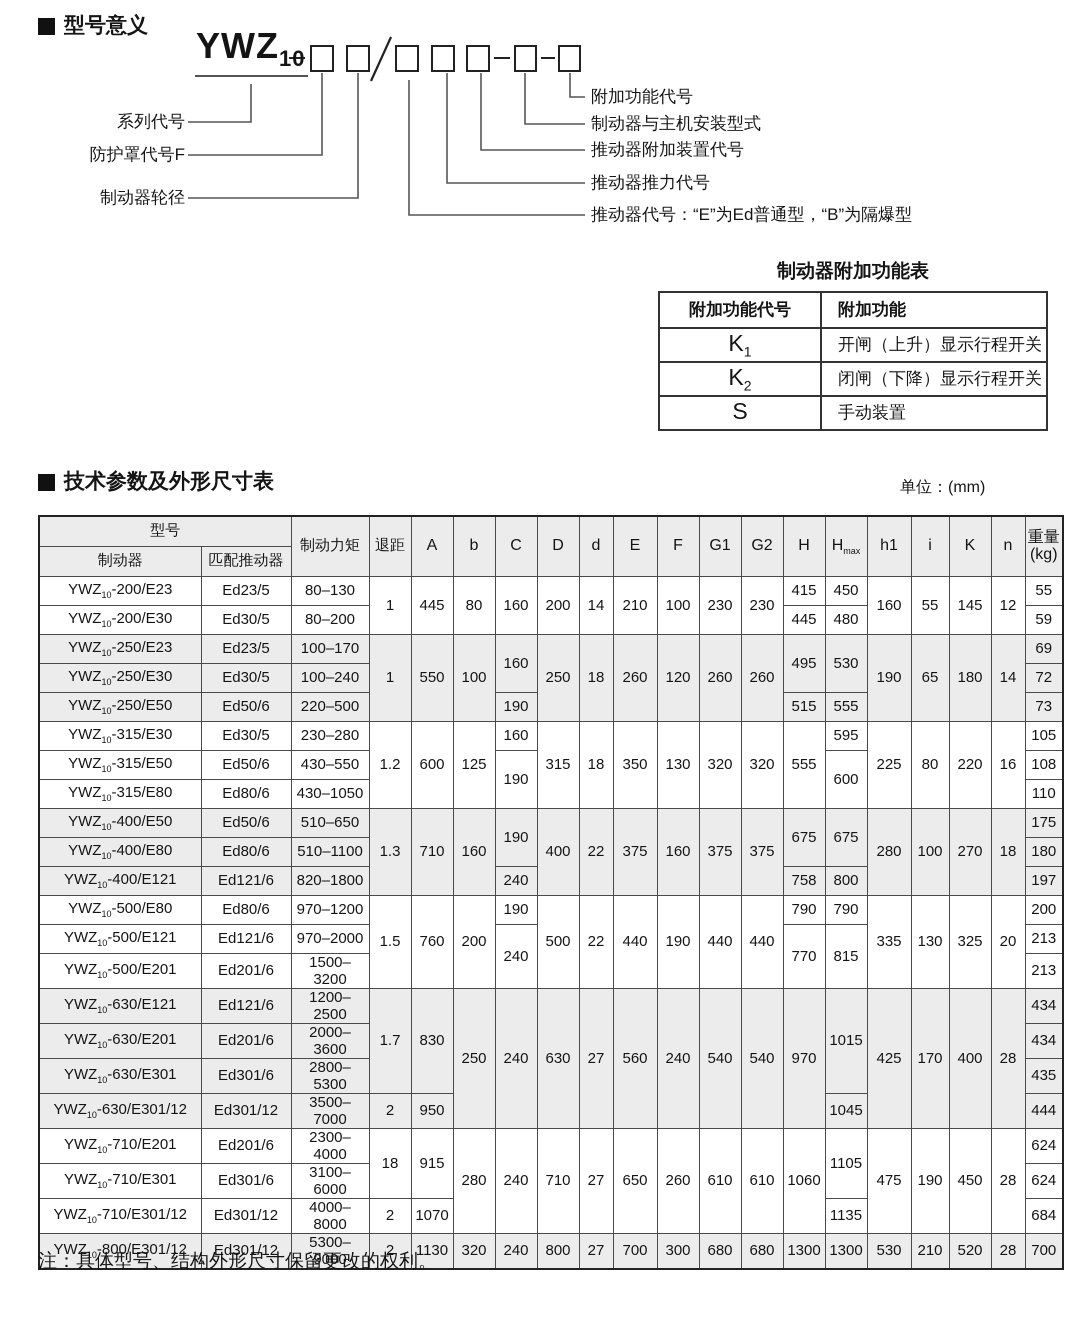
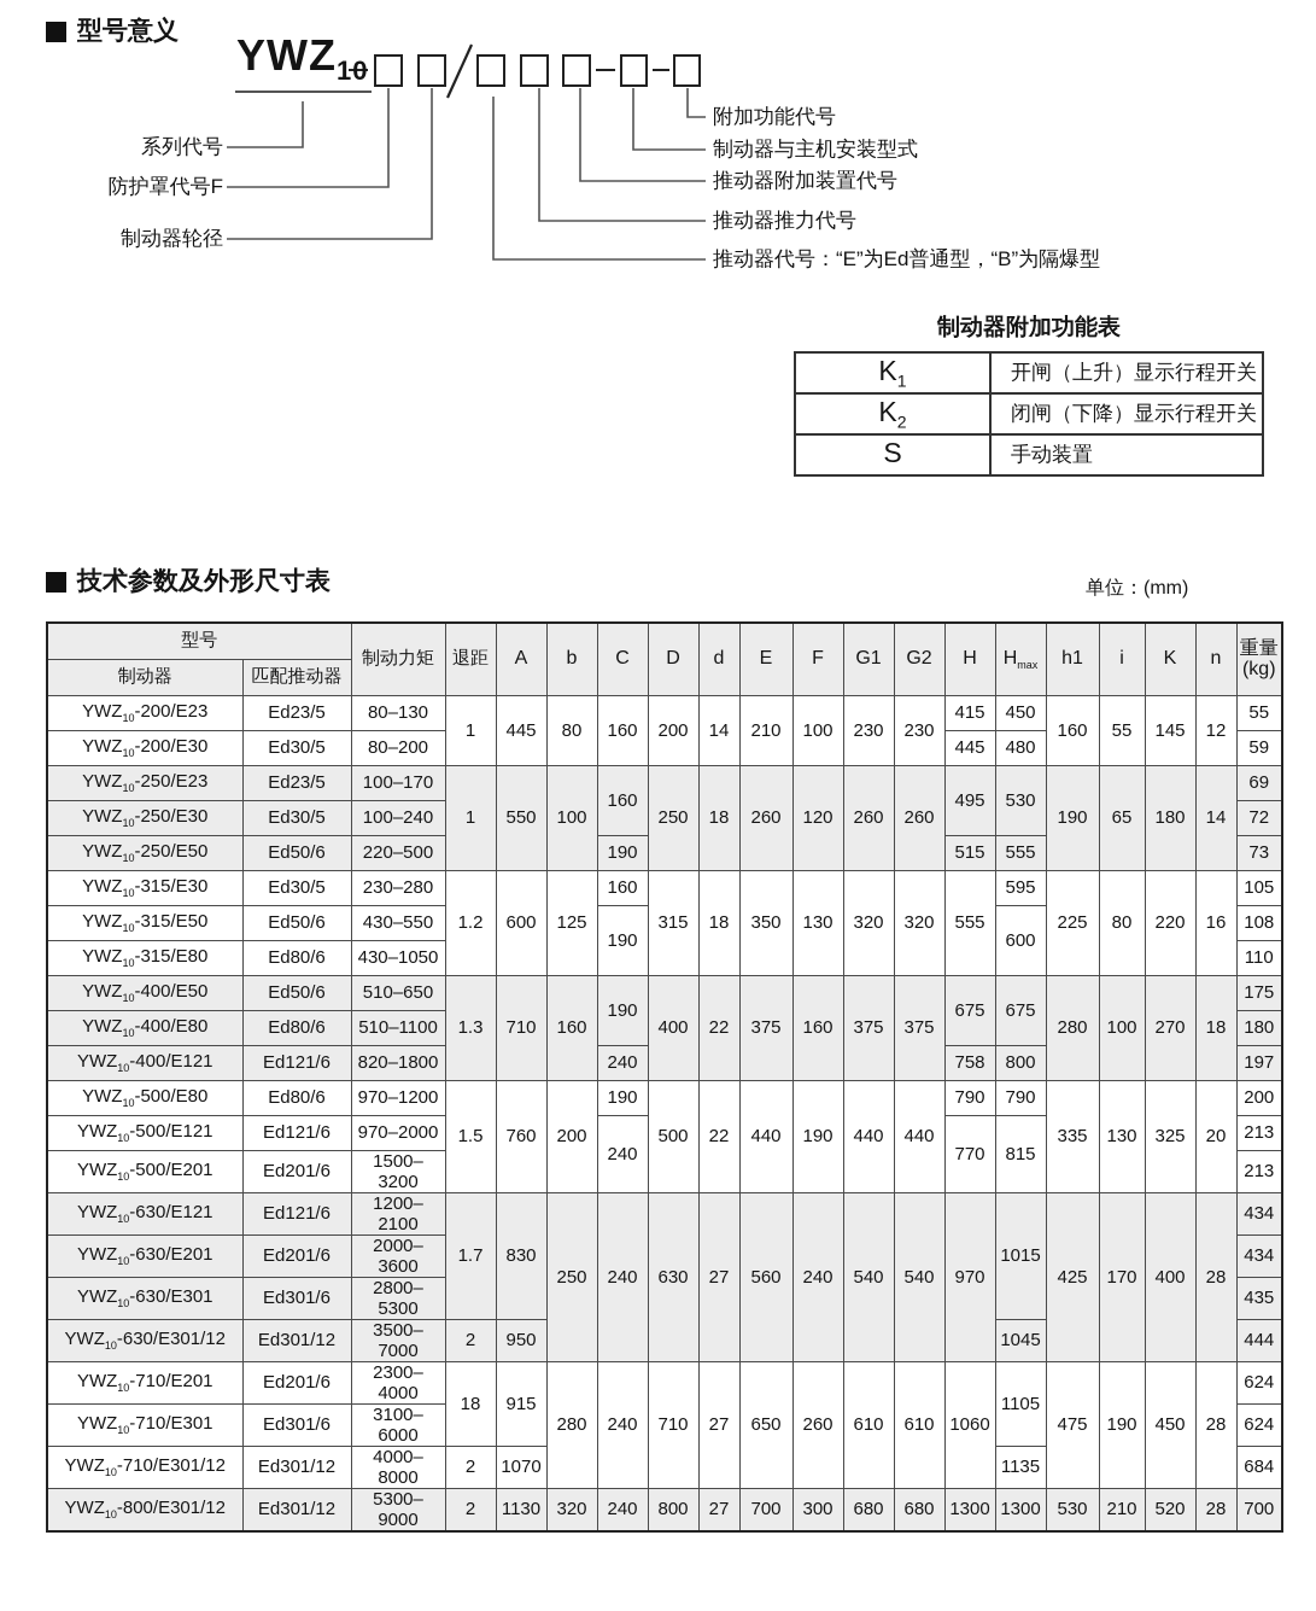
  型号意义
  YWZ10
  系列代号
  防护罩代号F
  制动器轮径
  附加功能代号
  制动器与主机安装型式
  推动器附加装置代号
  推动器推力代号
  推动器代号：“E”为Ed普通型，“B”为隔爆型
  制动器附加功能表
- 附加功能代号	附加功能
  K1	开闸（上升）显示行程开关
  K2	闭闸（下降）显示行程开关
  S	手动装置
  技术参数及外形尺寸表
  单位：(mm)
  型号	制动力矩	退距	A	b	C	D	d	E	F	G1	G2	H	Hmax	h1	i	K	n	重量 (kg)
  制动器	匹配推动器
  YWZ10-200/E23	Ed23/5	80–130	1	445	80	160	200	14	210	100	230	230	415	450	160	55	145	12	55
  YWZ10-200/E30	Ed30/5	80–200	445	480	59
  YWZ10-250/E23	Ed23/5	100–170	1	550	100	160	250	18	260	120	260	260	495	530	190	65	180	14	69
  YWZ10-250/E30	Ed30/5	100–240	72
  YWZ10-250/E50	Ed50/6	220–500	190	515	555	73
  YWZ10-315/E30	Ed30/5	230–280	1.2	600	125	160	315	18	350	130	320	320	555	595	225	80	220	16	105
  YWZ10-315/E50	Ed50/6	430–550	190	600	108
  YWZ10-315/E80	Ed80/6	430–1050	110
  YWZ10-400/E50	Ed50/6	510–650	1.3	710	160	190	400	22	375	160	375	375	675	675	280	100	270	18	175
  YWZ10-400/E80	Ed80/6	510–1100	180
  YWZ10-400/E121	Ed121/6	820–1800	240	758	800	197
  YWZ10-500/E80	Ed80/6	970–1200	1.5	760	200	190	500	22	440	190	440	440	790	790	335	130	325	20	200
  YWZ10-500/E121	Ed121/6	970–2000	240	770	815	213
  YWZ10-500/E201	Ed201/6	1500–3200	213
- YWZ10-630/E121	Ed121/6	1200–2500	1.7	830	250	240	630	27	560	240	540	540	970	1015	425	170	400	28	434
+ YWZ10-630/E121	Ed121/6	1200–2100	1.7	830	250	240	630	27	560	240	540	540	970	1015	425	170	400	28	434
  YWZ10-630/E201	Ed201/6	2000–3600	434
  YWZ10-630/E301	Ed301/6	2800–5300	435
  YWZ10-630/E301/12	Ed301/12	3500–7000	2	950	1045	444
  YWZ10-710/E201	Ed201/6	2300–4000	18	915	280	240	710	27	650	260	610	610	1060	1105	475	190	450	28	624
  YWZ10-710/E301	Ed301/6	3100–6000	624
  YWZ10-710/E301/12	Ed301/12	4000–8000	2	1070	1135	684
  YWZ10-800/E301/12	Ed301/12	5300–9000	2	1130	320	240	800	27	700	300	680	680	1300	1300	530	210	520	28	700
- 注：具体型号、结构外形尺寸保留更改的权利。
